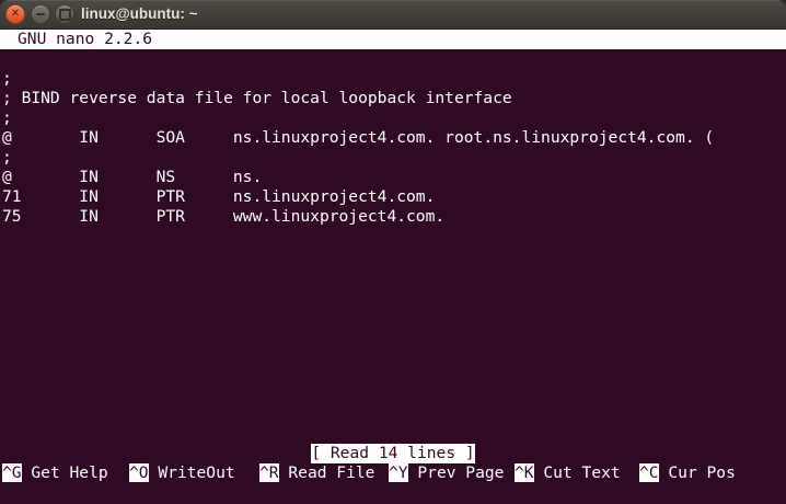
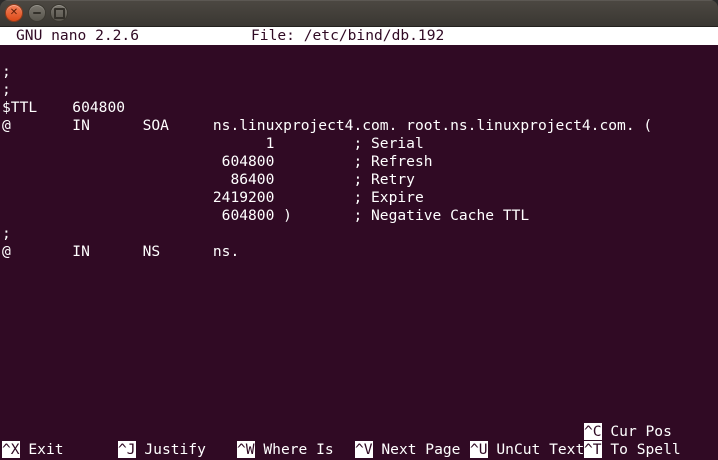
  ✕
- linux@ubuntu: ~
  GNU nano 2.2.6
+ File: /etc/bind/db.192
  ;
- ; BIND reverse data file for local loopback interface
  ;
+ $TTL 604800
  @ IN SOA ns.linuxproject4.com. root.ns.linuxproject4.com. (
+ 1 ; Serial
+ 604800 ; Refresh
+ 86400 ; Retry
+ 2419200 ; Expire
+ 604800 ) ; Negative Cache TTL
  ;
  @ IN NS ns.
- 71 IN PTR ns.linuxproject4.com.
- 75 IN PTR www.linuxproject4.com.
- [ Read 14 lines ]
- ^G Get Help
- ^O WriteOut
- ^R Read File
- ^Y Prev Page
- ^K Cut Text
  ^C Cur Pos
+ ^X Exit
+ ^J Justify
+ ^W Where Is
+ ^V Next Page
+ ^U UnCut Text
+ ^T To Spell
